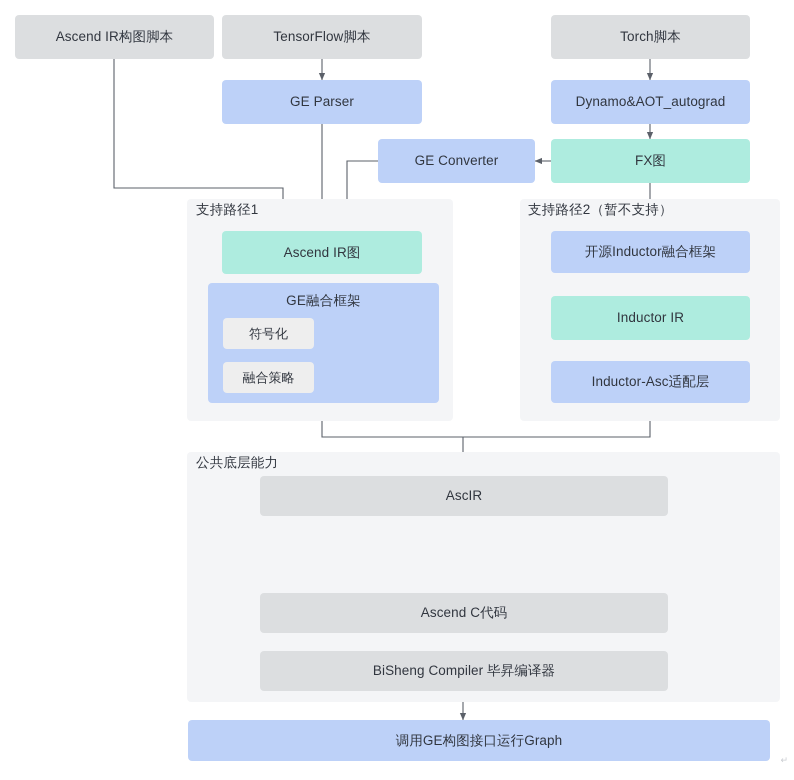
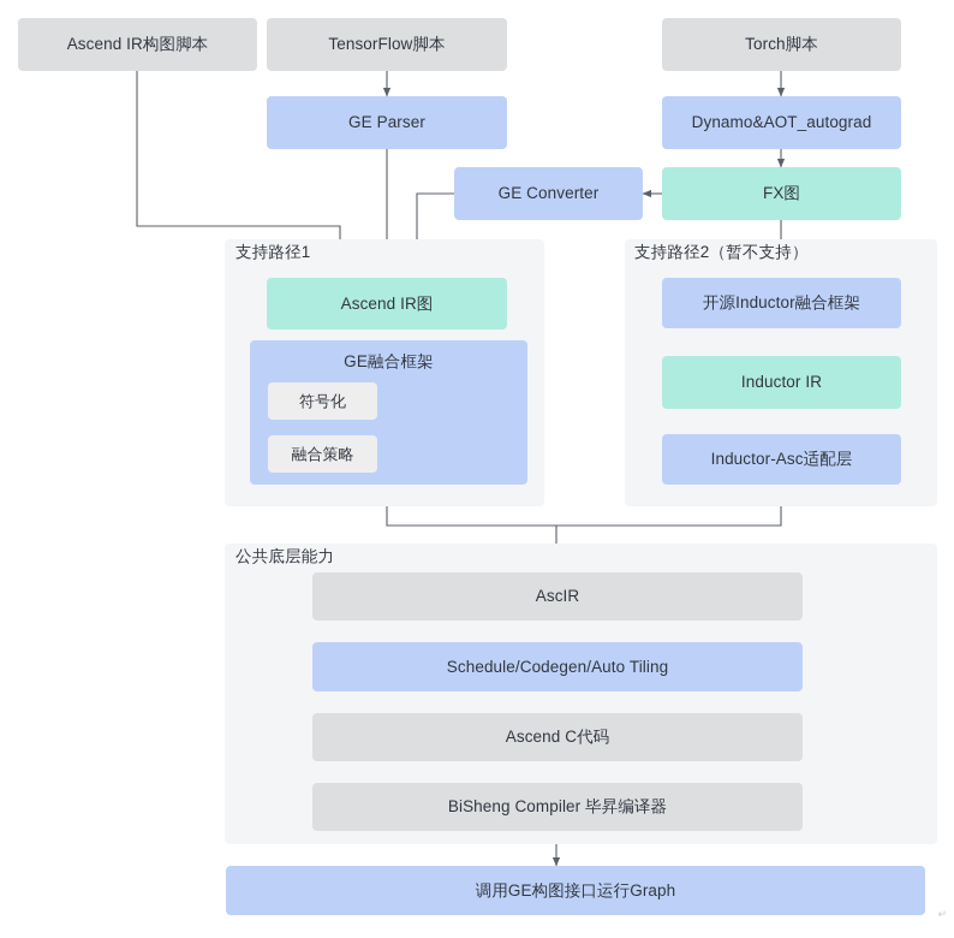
  支持路径1
  支持路径2（暂不支持）
  公共底层能力
  Ascend IR构图脚本
  TensorFlow脚本
  Torch脚本
  GE Parser
  Dynamo&AOT_autograd
  GE Converter
  FX图
  Ascend IR图
  GE融合框架
  符号化
  融合策略
  开源Inductor融合框架
  Inductor IR
  Inductor-Asc适配层
  AscIR
+ Schedule/Codegen/Auto Tiling
  Ascend C代码
  BiSheng Compiler 毕昇编译器
  调用GE构图接口运行Graph
  ↵
